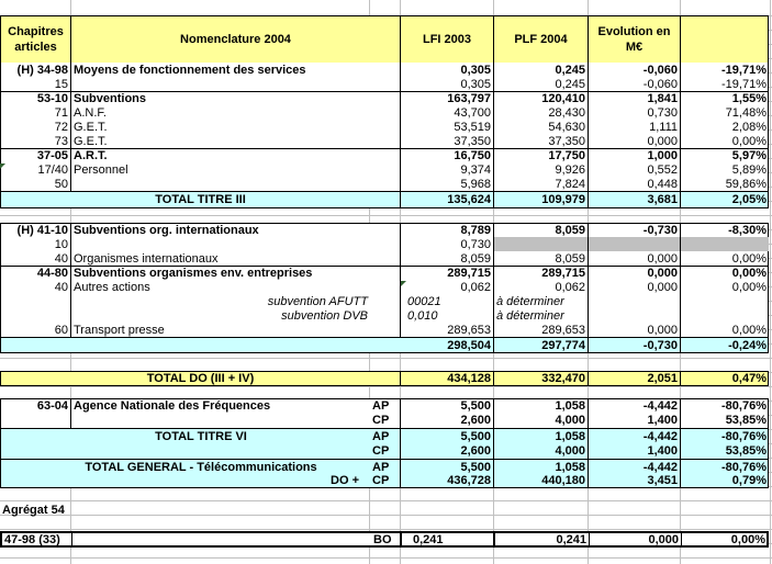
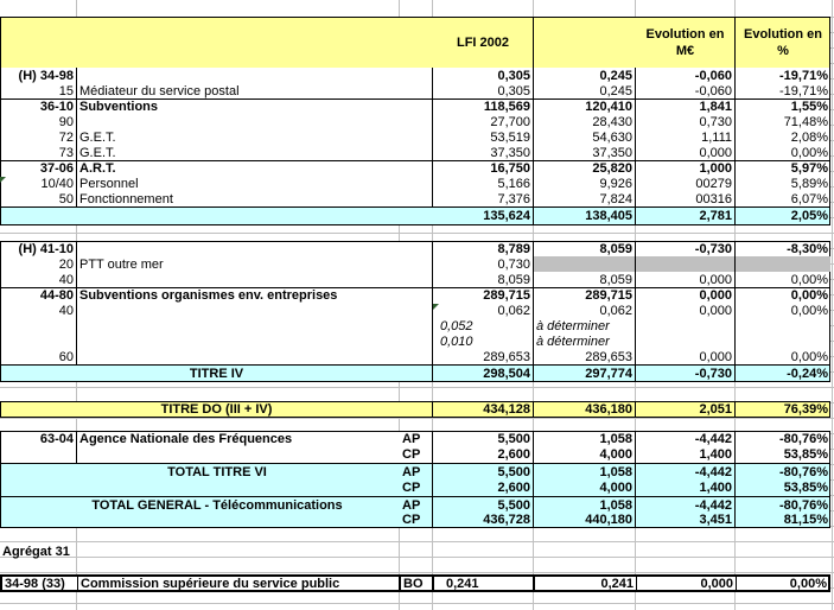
- Chapitres articles
- Nomenclature 2004
- LFI 2003
+ LFI 2002
- PLF 2004
  Evolution en M€
+ Evolution en %
  (H) 34-98
- Moyens de fonctionnement des services
  0,305
  0,245
  -0,060
  -19,71%
  15
+ Médiateur du service postal
  0,305
  0,245
  -0,060
  -19,71%
- 53-10
+ 36-10
  Subventions
- 163,797
+ 118,569
  120,410
  1,841
  1,55%
- 71
+ 90
- A.N.F.
- 43,700
+ 27,700
  28,430
  0,730
  71,48%
  72
  G.E.T.
  53,519
  54,630
  1,111
  2,08%
  73
  G.E.T.
  37,350
  37,350
  0,000
  0,00%
- 37-05
+ 37-06
  A.R.T.
  16,750
- 17,750
+ 25,820
  1,000
  5,97%
- 17/40
+ 10/40
  Personnel
- 9,374
+ 5,166
  9,926
- 0,552
+ 00279
  5,89%
  50
+ Fonctionnement
- 5,968
+ 7,376
  7,824
- 0,448
+ 00316
- 59,86%
+ 6,07%
- TOTAL TITRE III
  135,624
- 109,979
+ 138,405
- 3,681
+ 2,781
  2,05%
  (H) 41-10
- Subventions org. internationaux
  8,789
  8,059
  -0,730
  -8,30%
- 10
+ 20
+ PTT outre mer
  0,730
  40
- Organismes internationaux
  8,059
  8,059
  0,000
  0,00%
  44-80
  Subventions organismes env. entreprises
  289,715
  289,715
  0,000
  0,00%
  40
- Autres actions
  0,062
  0,062
  0,000
  0,00%
- subvention AFUTT
- 00021
+ 0,052
  à déterminer
- subvention DVB
  0,010
  à déterminer
  60
- Transport presse
  289,653
  289,653
  0,000
  0,00%
+ TITRE IV
  298,504
  297,774
  -0,730
  -0,24%
- TOTAL DO (III + IV)
+ TITRE DO (III + IV)
  434,128
- 332,470
+ 436,180
  2,051
- 0,47%
+ 76,39%
  63-04
  Agence Nationale des Fréquences
  AP
  5,500
  1,058
  -4,442
  -80,76%
  CP
  2,600
  4,000
  1,400
  53,85%
  TOTAL TITRE VI
  AP
  5,500
  1,058
  -4,442
  -80,76%
  CP
  2,600
  4,000
  1,400
  53,85%
  TOTAL GENERAL - Télécommunications
  AP
  5,500
  1,058
  -4,442
  -80,76%
- DO +
  CP
  436,728
  440,180
  3,451
- 0,79%
+ 81,15%
- Agrégat 54
+ Agrégat 31
- 47-98 (33)
+ 34-98 (33)
+ Commission supérieure du service public
  BO
  0,241
  0,241
  0,000
  0,00%
